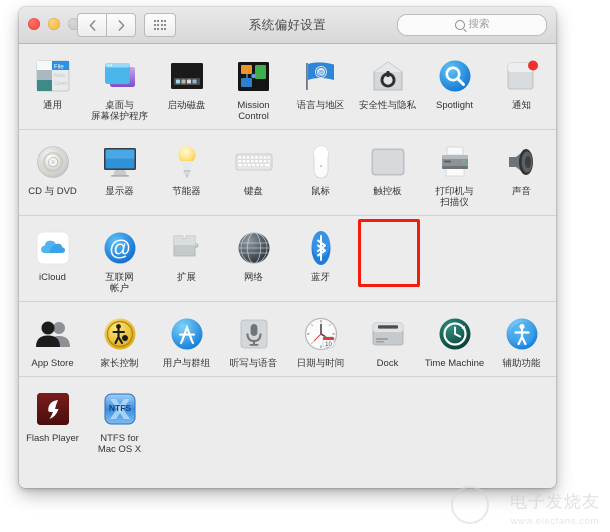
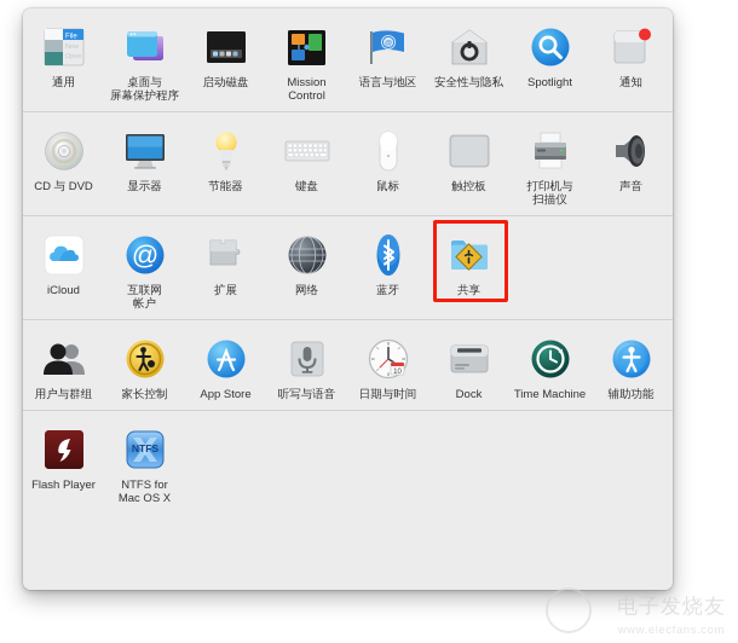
- 系统偏好设置
- 搜索
  通用
  桌面与
  屏幕保护程序
  启动磁盘
  Mission
  Control
  语言与地区
  安全性与隐私
  Spotlight
  通知
  CD 与 DVD
  显示器
  节能器
  键盘
  鼠标
  触控板
  打印机与
  扫描仪
  声音
  iCloud
  @
  互联网
  帐户
  扩展
  网络
  蓝牙
+ 共享
- App Store
+ 用户与群组
  家长控制
- 用户与群组
+ App Store
  听写与语音
  日期与时间
  Dock
  Time Machine
  辅助功能
  Flash Player
  NTFS
  NTFS for
  Mac OS X
  电子发烧友
  www.elecfans.com
